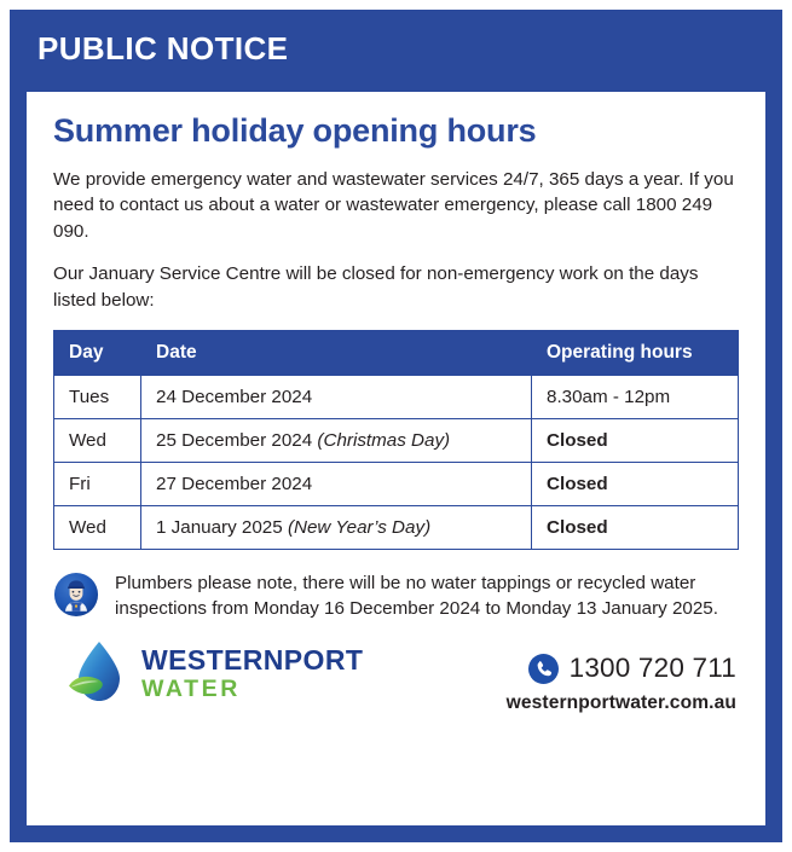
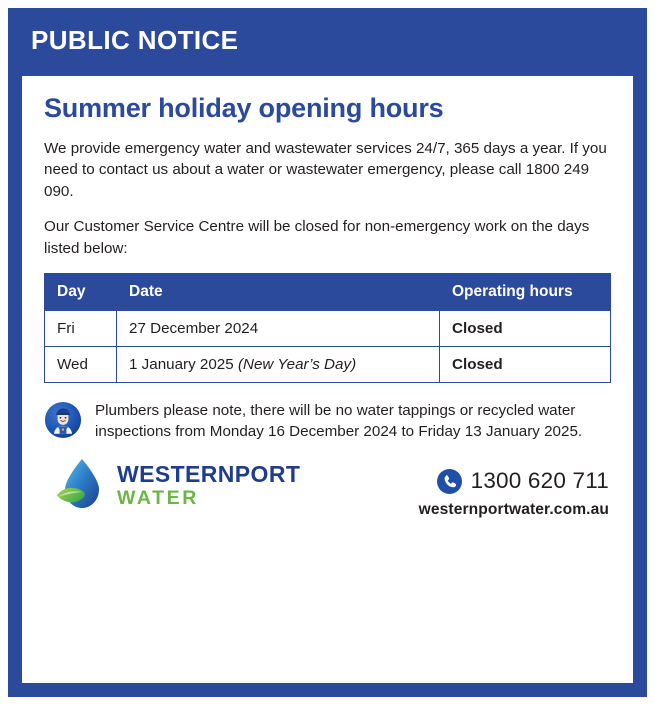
  PUBLIC NOTICE
  Summer holiday opening hours
  We provide emergency water and wastewater services 24/7, 365 days a year. If you need to contact us about a water or wastewater emergency, please call 1800 249 090.
- Our January Service Centre will be closed for non-emergency work on the days listed below:
+ Our Customer Service Centre will be closed for non-emergency work on the days listed below:
  Day	Date	Operating hours
- Tues	24 December 2024	8.30am - 12pm
- Wed	25 December 2024 (Christmas Day)	Closed
  Fri	27 December 2024	Closed
  Wed	1 January 2025 (New Year’s Day)	Closed
- Plumbers please note, there will be no water tappings or recycled water inspections from Monday 16 December 2024 to Monday 13 January 2025.
+ Plumbers please note, there will be no water tappings or recycled water inspections from Monday 16 December 2024 to Friday 13 January 2025.
  WESTERNPORT
  WATER
- 1300 720 711
+ 1300 620 711
  westernportwater.com.au
